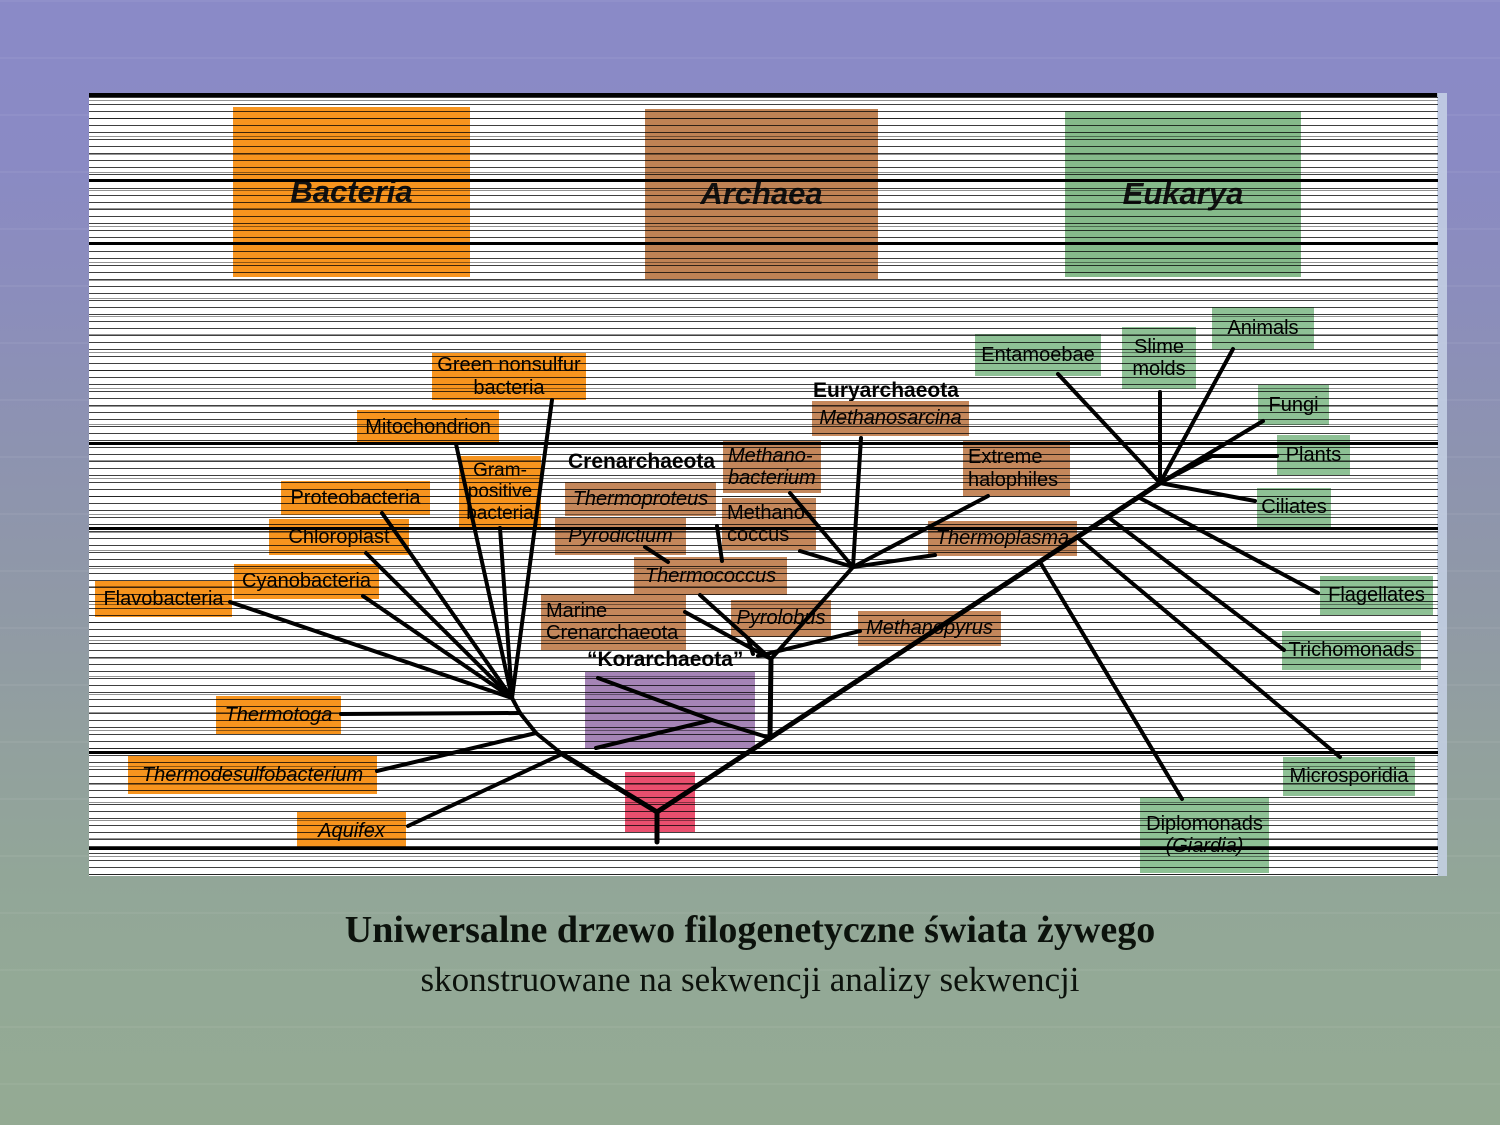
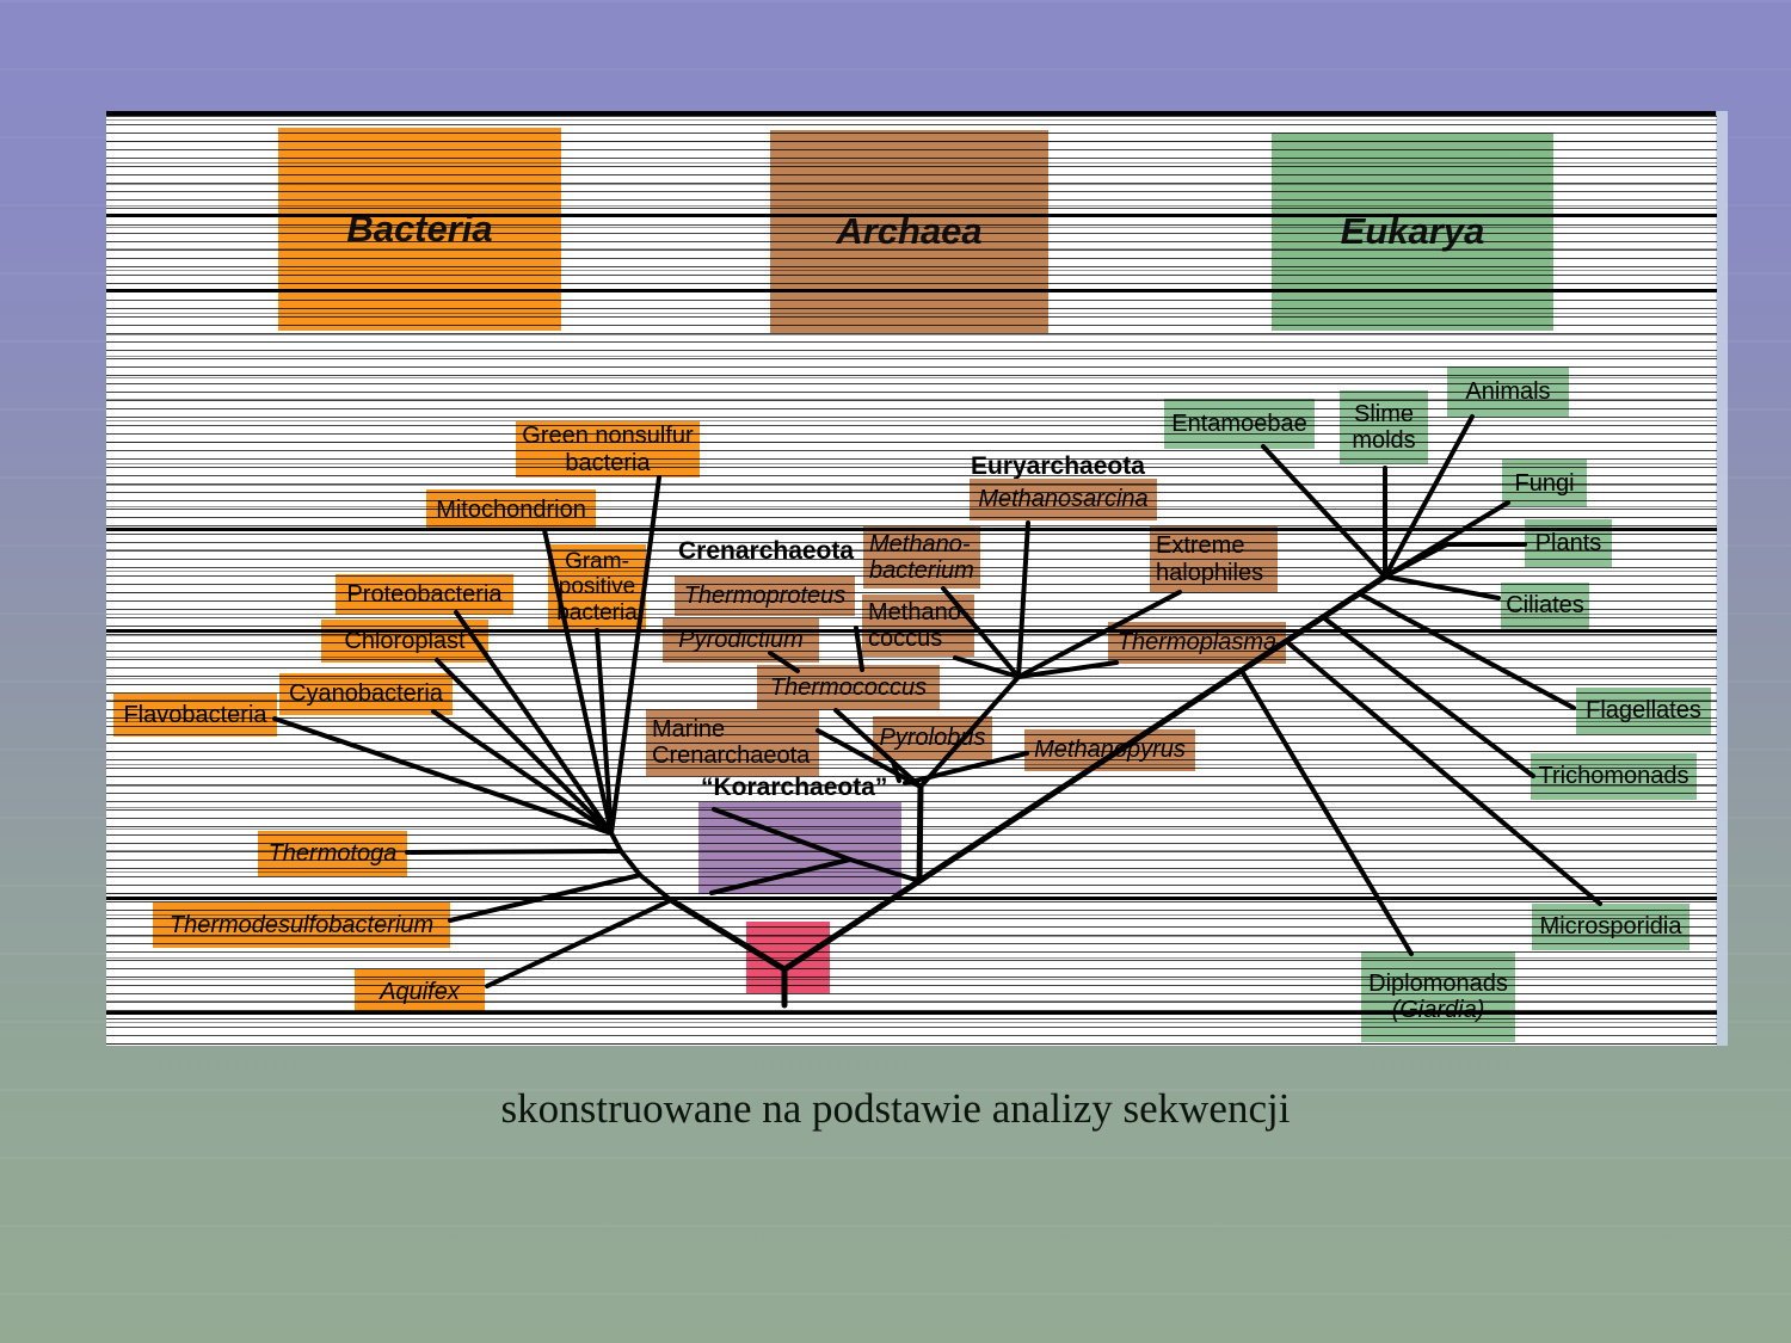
- Uniwersalne drzewo filogenetyczne świata żywego
- skonstruowane na sekwencji analizy sekwencji
+ skonstruowane na podstawie analizy sekwencji
